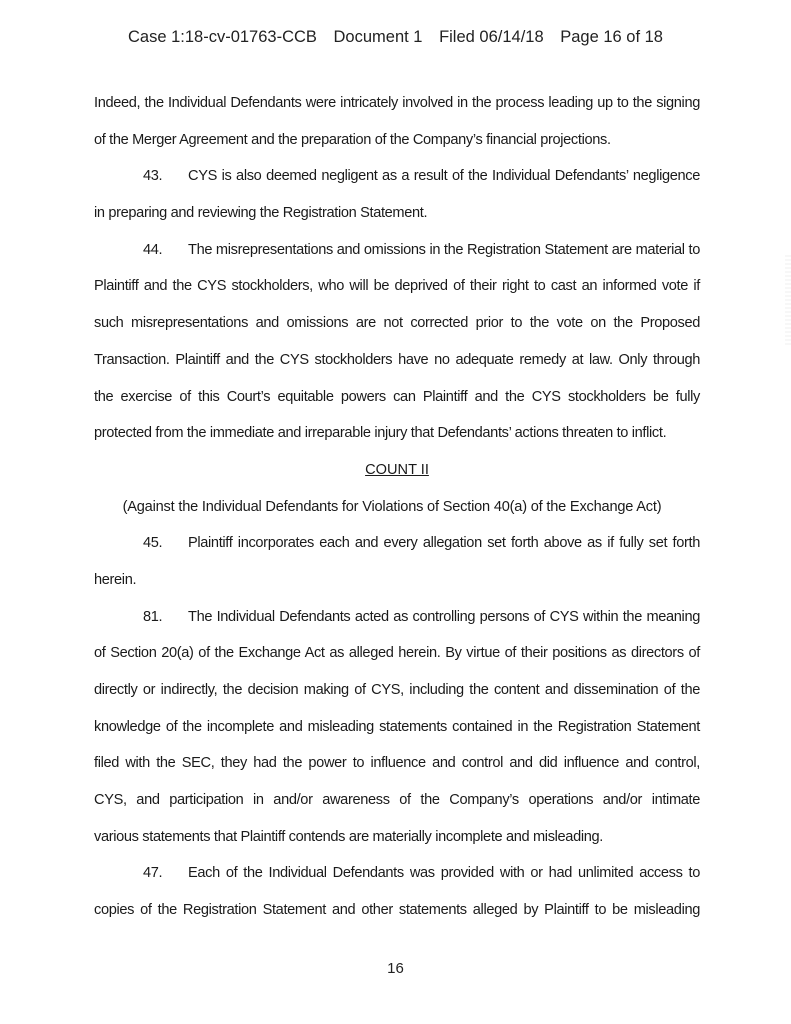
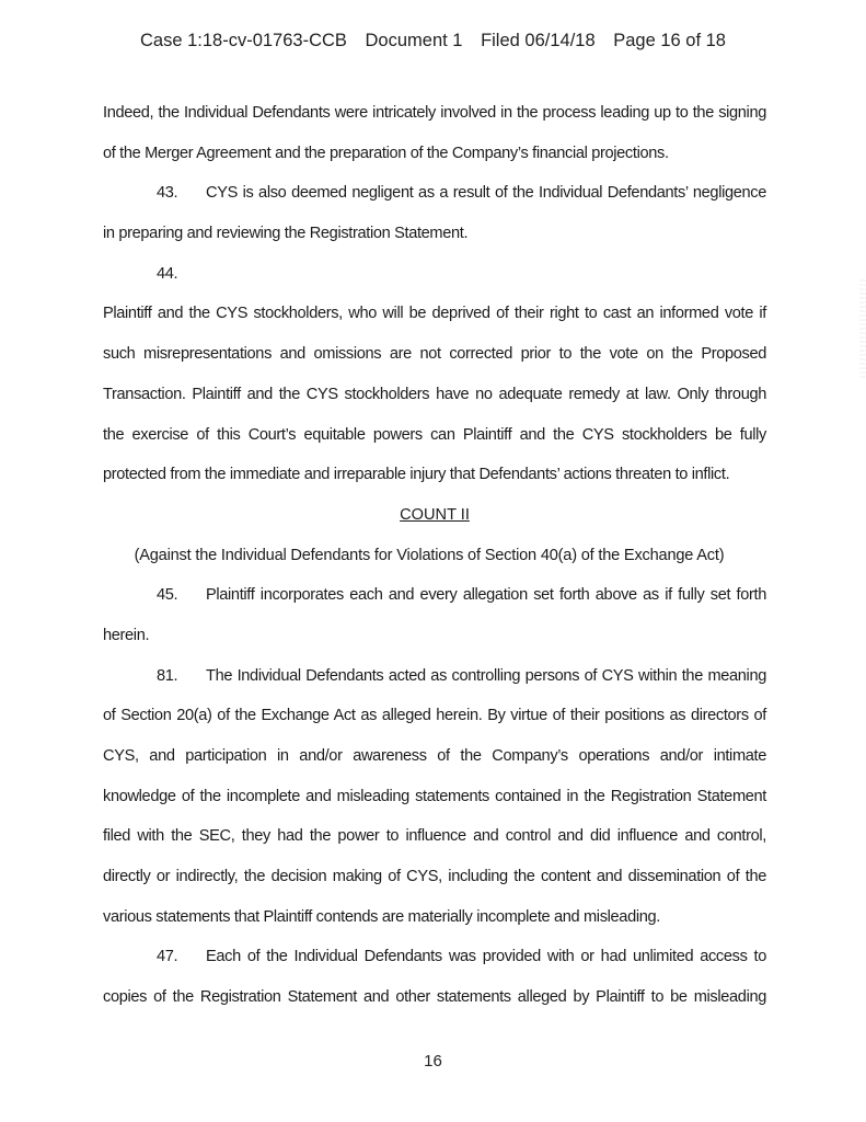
  Case 1:18-cv-01763-CCB Document 1 Filed 06/14/18 Page 16 of 18
  Indeed, the Individual Defendants were intricately involved in the process leading up to the signing
  of the Merger Agreement and the preparation of the Company’s financial projections.
  43.
  CYS is also deemed negligent as a result of the Individual Defendants’ negligence
  in preparing and reviewing the Registration Statement.
  44.
- The misrepresentations and omissions in the Registration Statement are material to
  Plaintiff and the CYS stockholders, who will be deprived of their right to cast an informed vote if
  such misrepresentations and omissions are not corrected prior to the vote on the Proposed
  Transaction. Plaintiff and the CYS stockholders have no adequate remedy at law. Only through
  the exercise of this Court’s equitable powers can Plaintiff and the CYS stockholders be fully
  protected from the immediate and irreparable injury that Defendants’ actions threaten to inflict.
  COUNT II
  (Against the Individual Defendants for Violations of Section 40(a) of the Exchange Act)
  45.
  Plaintiff incorporates each and every allegation set forth above as if fully set forth
  herein.
  81.
  The Individual Defendants acted as controlling persons of CYS within the meaning
  of Section 20(a) of the Exchange Act as alleged herein. By virtue of their positions as directors of
- directly or indirectly, the decision making of CYS, including the content and dissemination of the
+ CYS, and participation in and/or awareness of the Company’s operations and/or intimate
  knowledge of the incomplete and misleading statements contained in the Registration Statement
  filed with the SEC, they had the power to influence and control and did influence and control,
- CYS, and participation in and/or awareness of the Company’s operations and/or intimate
+ directly or indirectly, the decision making of CYS, including the content and dissemination of the
  various statements that Plaintiff contends are materially incomplete and misleading.
  47.
  Each of the Individual Defendants was provided with or had unlimited access to
  copies of the Registration Statement and other statements alleged by Plaintiff to be misleading
  16
